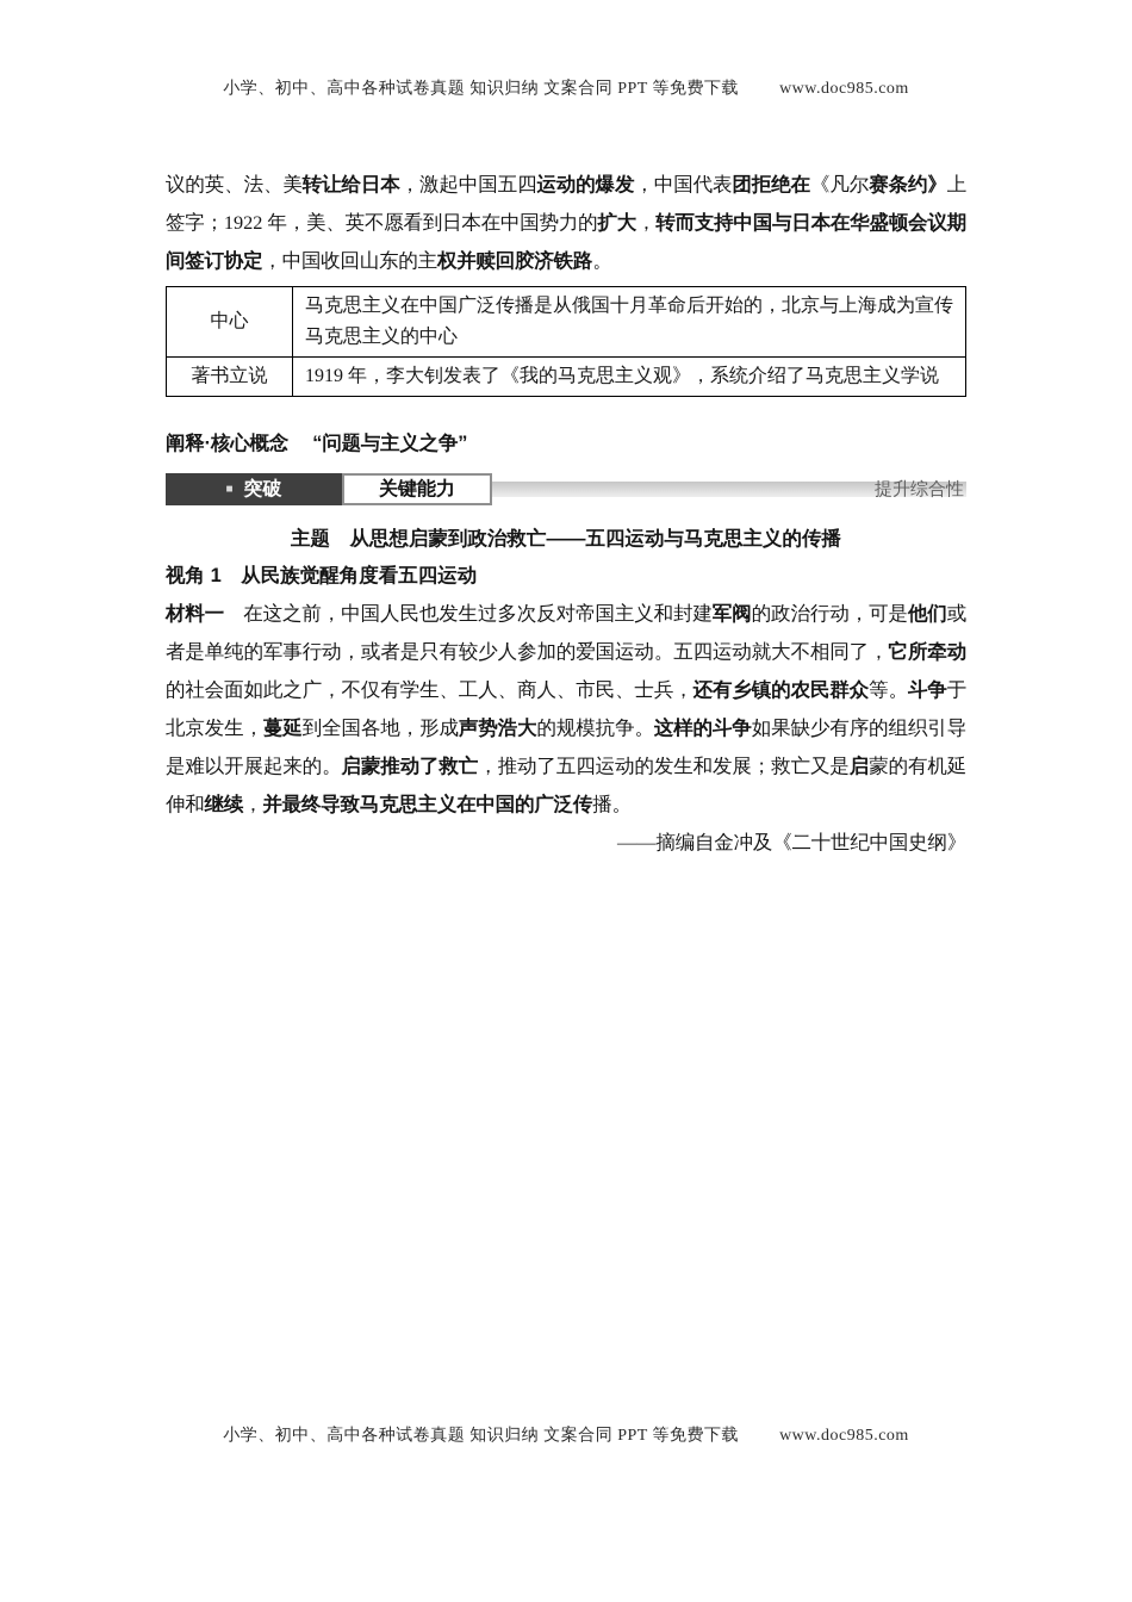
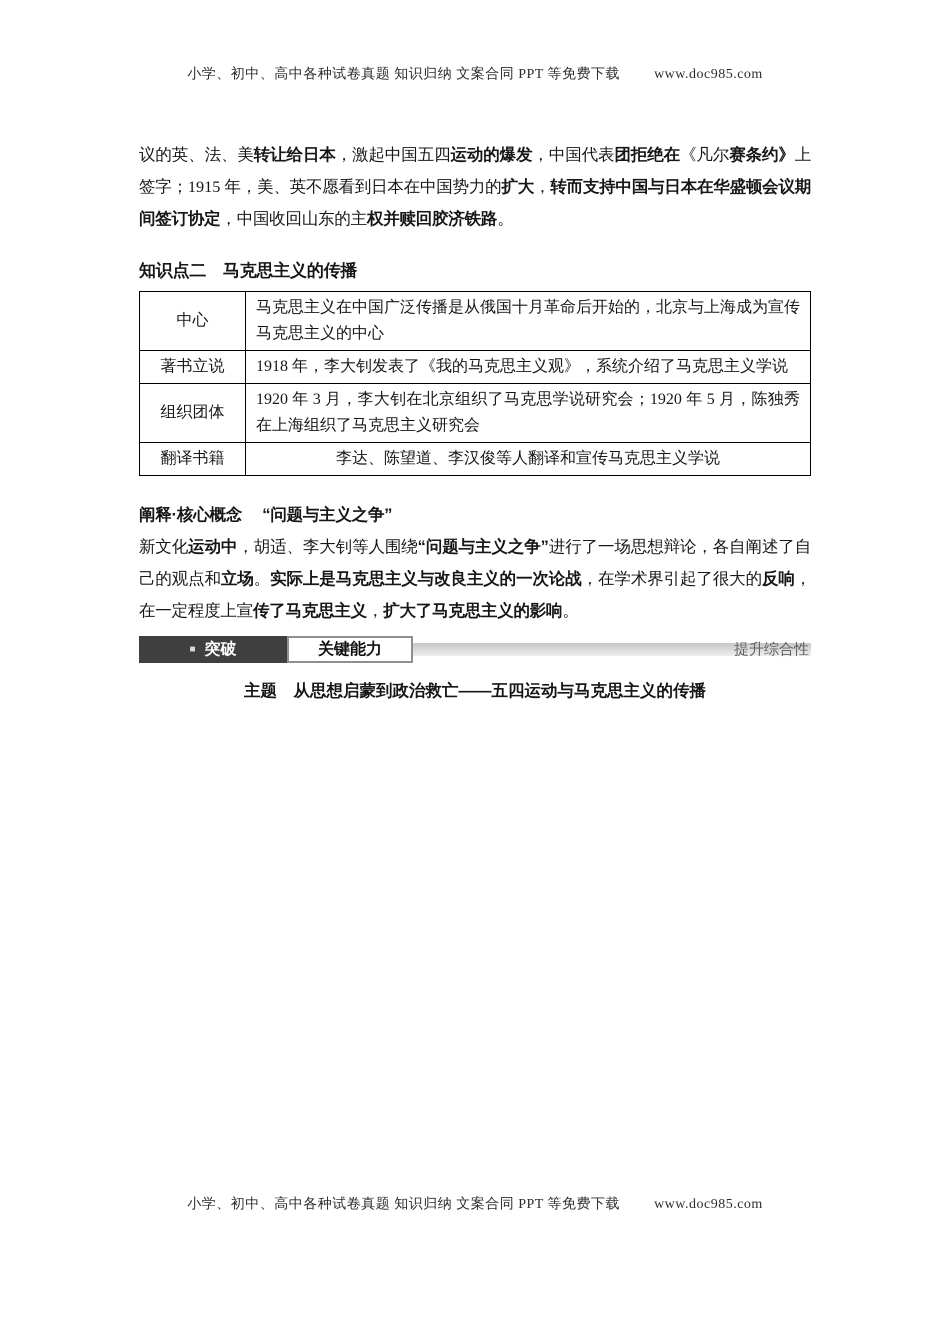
  小学、初中、高中各种试卷真题 知识归纳 文案合同 PPT 等免费下载
  www.doc985.com
- 议的英、法、美转让给日本，激起中国五四运动的爆发，中国代表团拒绝在《凡尔赛条约》上签字；1922 年，美、英不愿看到日本在中国势力的扩大，转而支持中国与日本在华盛顿会议期间签订协定，中国收回山东的主权并赎回胶济铁路。
+ 议的英、法、美转让给日本，激起中国五四运动的爆发，中国代表团拒绝在《凡尔赛条约》上签字；1915 年，美、英不愿看到日本在中国势力的扩大，转而支持中国与日本在华盛顿会议期间签订协定，中国收回山东的主权并赎回胶济铁路。
+ 知识点二 马克思主义的传播
  中心	马克思主义在中国广泛传播是从俄国十月革命后开始的，北京与上海成为宣传马克思主义的中心
- 著书立说	1919 年，李大钊发表了《我的马克思主义观》，系统介绍了马克思主义学说
+ 著书立说	1918 年，李大钊发表了《我的马克思主义观》，系统介绍了马克思主义学说
+ 组织团体	1920 年 3 月，李大钊在北京组织了马克思学说研究会；1920 年 5 月，陈独秀在上海组织了马克思主义研究会
+ 翻译书籍	李达、陈望道、李汉俊等人翻译和宣传马克思主义学说
  阐释·核心概念 “问题与主义之争”
+ 新文化运动中，胡适、李大钊等人围绕“问题与主义之争”进行了一场思想辩论，各自阐述了自己的观点和立场。实际上是马克思主义与改良主义的一次论战，在学术界引起了很大的反响，在一定程度上宣传了马克思主义，扩大了马克思主义的影响。
  ■
  突破
  关键能力
  提升综合性
  主题 从思想启蒙到政治救亡——五四运动与马克思主义的传播
- 视角 1 从民族觉醒角度看五四运动
- 材料一 在这之前，中国人民也发生过多次反对帝国主义和封建军阀的政治行动，可是他们或者是单纯的军事行动，或者是只有较少人参加的爱国运动。五四运动就大不相同了，它所牵动的社会面如此之广，不仅有学生、工人、商人、市民、士兵，还有乡镇的农民群众等。斗争于北京发生，蔓延到全国各地，形成声势浩大的规模抗争。这样的斗争如果缺少有序的组织引导是难以开展起来的。启蒙推动了救亡，推动了五四运动的发生和发展；救亡又是启蒙的有机延伸和继续，并最终导致马克思主义在中国的广泛传播。
- ——摘编自金冲及《二十世纪中国史纲》
  小学、初中、高中各种试卷真题 知识归纳 文案合同 PPT 等免费下载
  www.doc985.com
